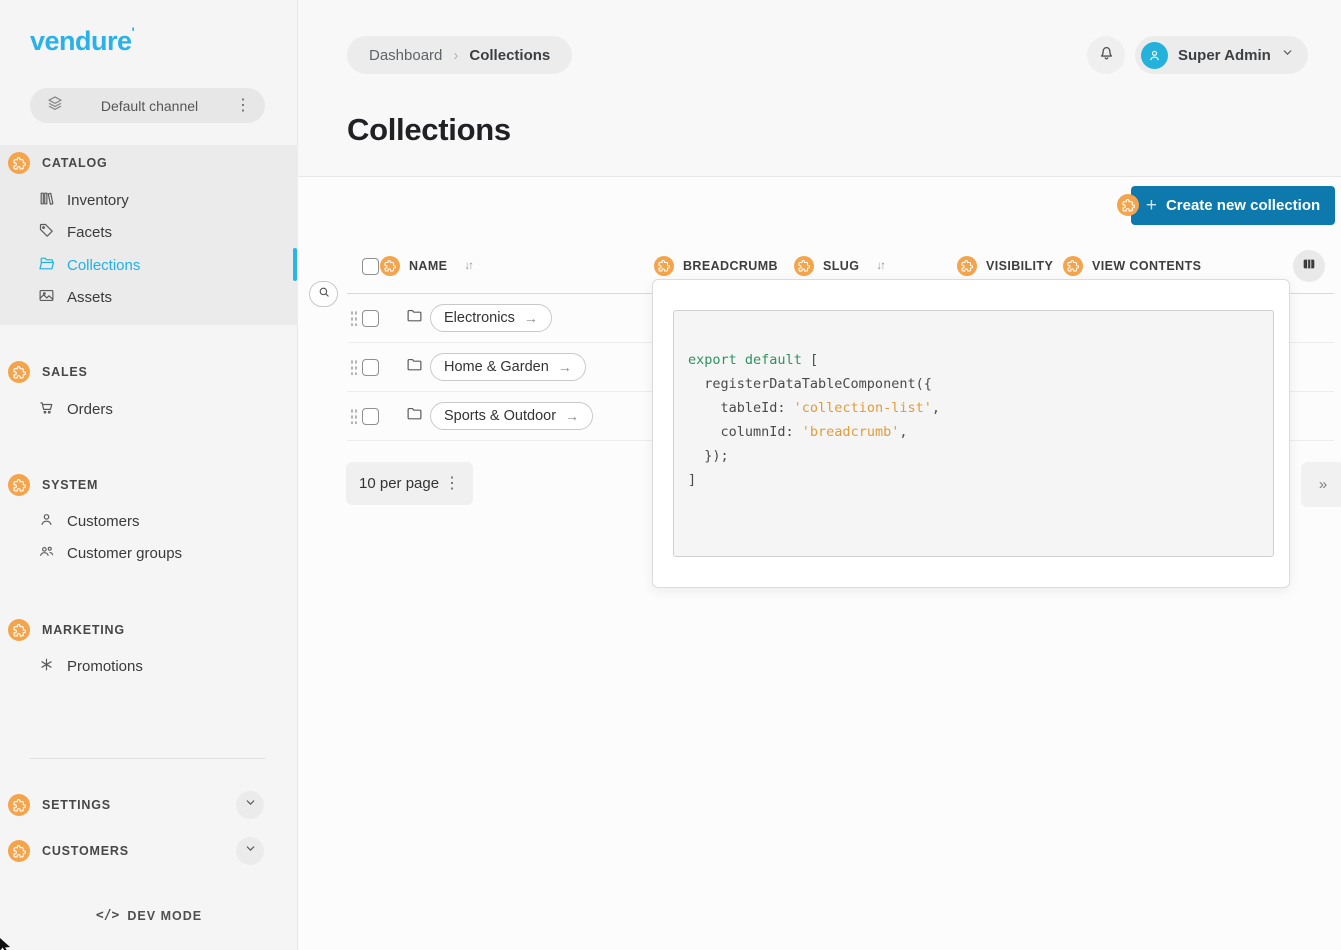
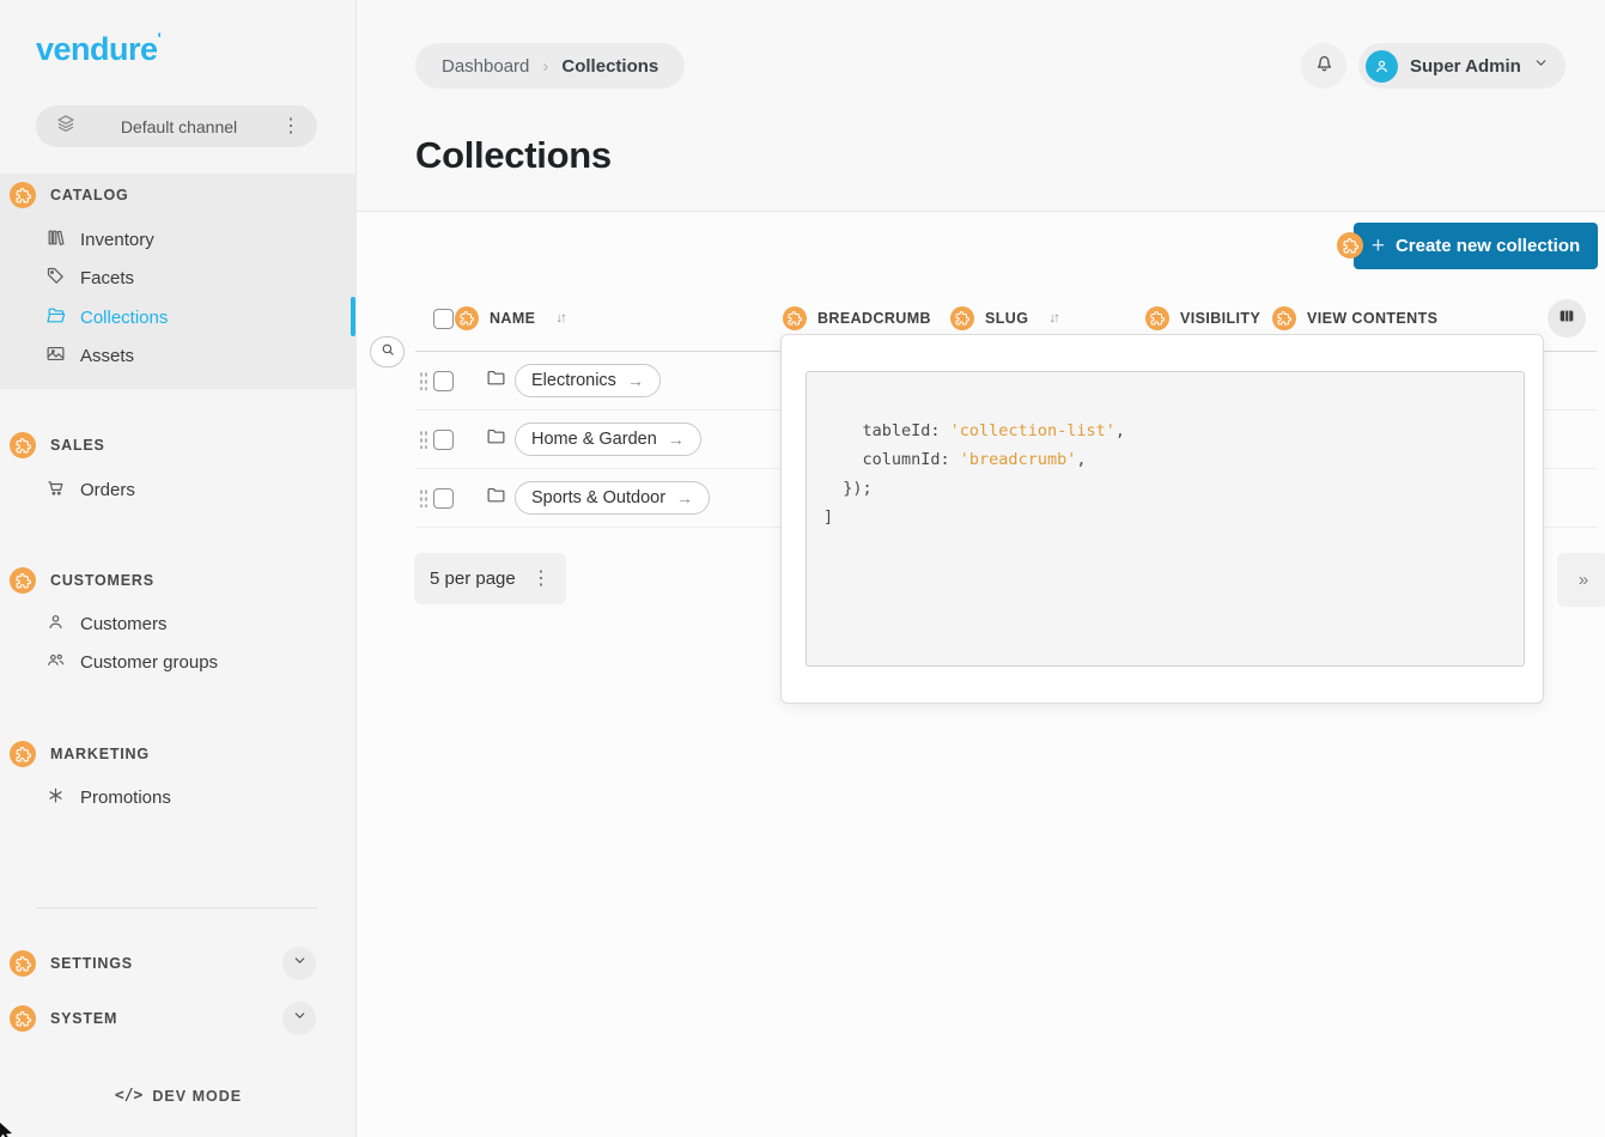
  vendure'
  Default channel
  ⋮
  CATALOG
  Inventory
  Facets
  Collections
  Assets
  SALES
  Orders
- SYSTEM
+ CUSTOMERS
  Customers
  Customer groups
  MARKETING
  Promotions
  SETTINGS
- CUSTOMERS
+ SYSTEM
  </>
  DEV MODE
  Dashboard
  ›
  Collections
  Super Admin
  Collections
  +
  Create new collection
  NAME
  ↓↑
  BREADCRUMB
  SLUG
  ↓↑
  VISIBILITY
  VIEW CONTENTS
  Electronics
  →
  Home & Garden
  →
  Sports & Outdoor
  →
- 10 per page
+ 5 per page
  ⋮
  »
- export default [
- registerDataTableComponent({
  tableId: 'collection-list',
  columnId: 'breadcrumb',
  });
  ]
